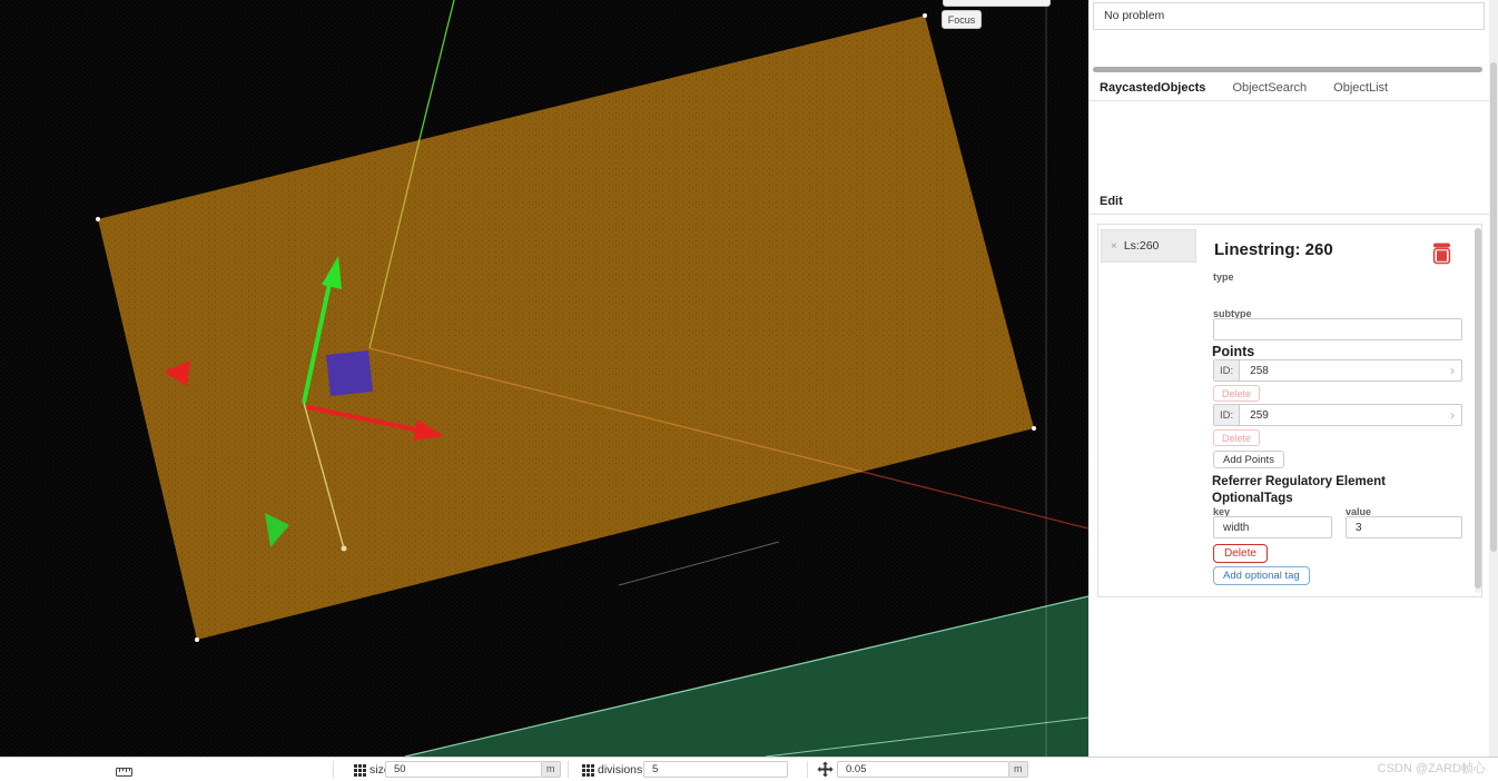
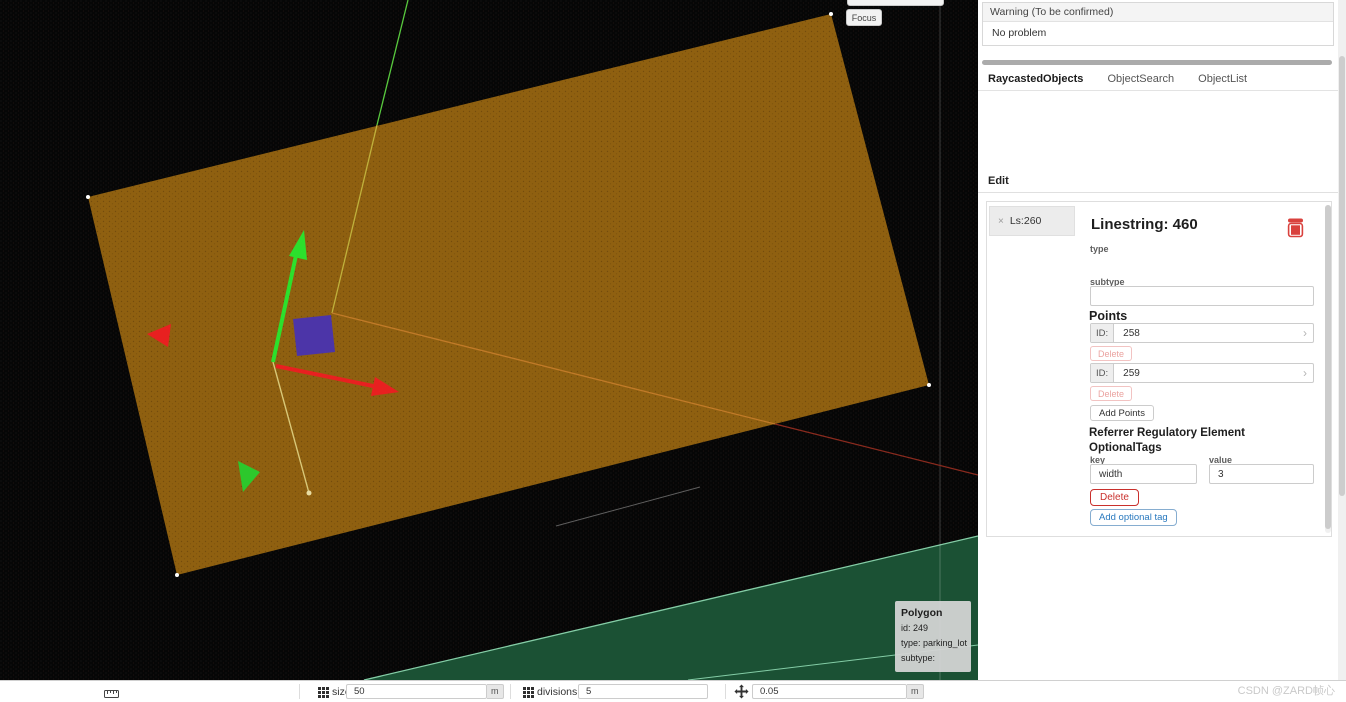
  Focus
+ Polygon
+ id: 249
+ type: parking_lot
+ subtype:
+ Warning (To be confirmed)
  No problem
  RaycastedObjects ObjectSearch ObjectList
  Edit
  ×
  Ls:260
- Linestring: 260
+ Linestring: 460
  type
  subtype
  Points
  ID:
  258
  ›
  Delete
  ID:
  259
  ›
  Delete
  Add Points
  Referrer Regulatory Element
  OptionalTags
  key
  value
  width
  3
  Delete
  Add optional tag
  siz
  50
  m
  divisions
  5
  0.05
  m
  CSDN @ZARD帧心
